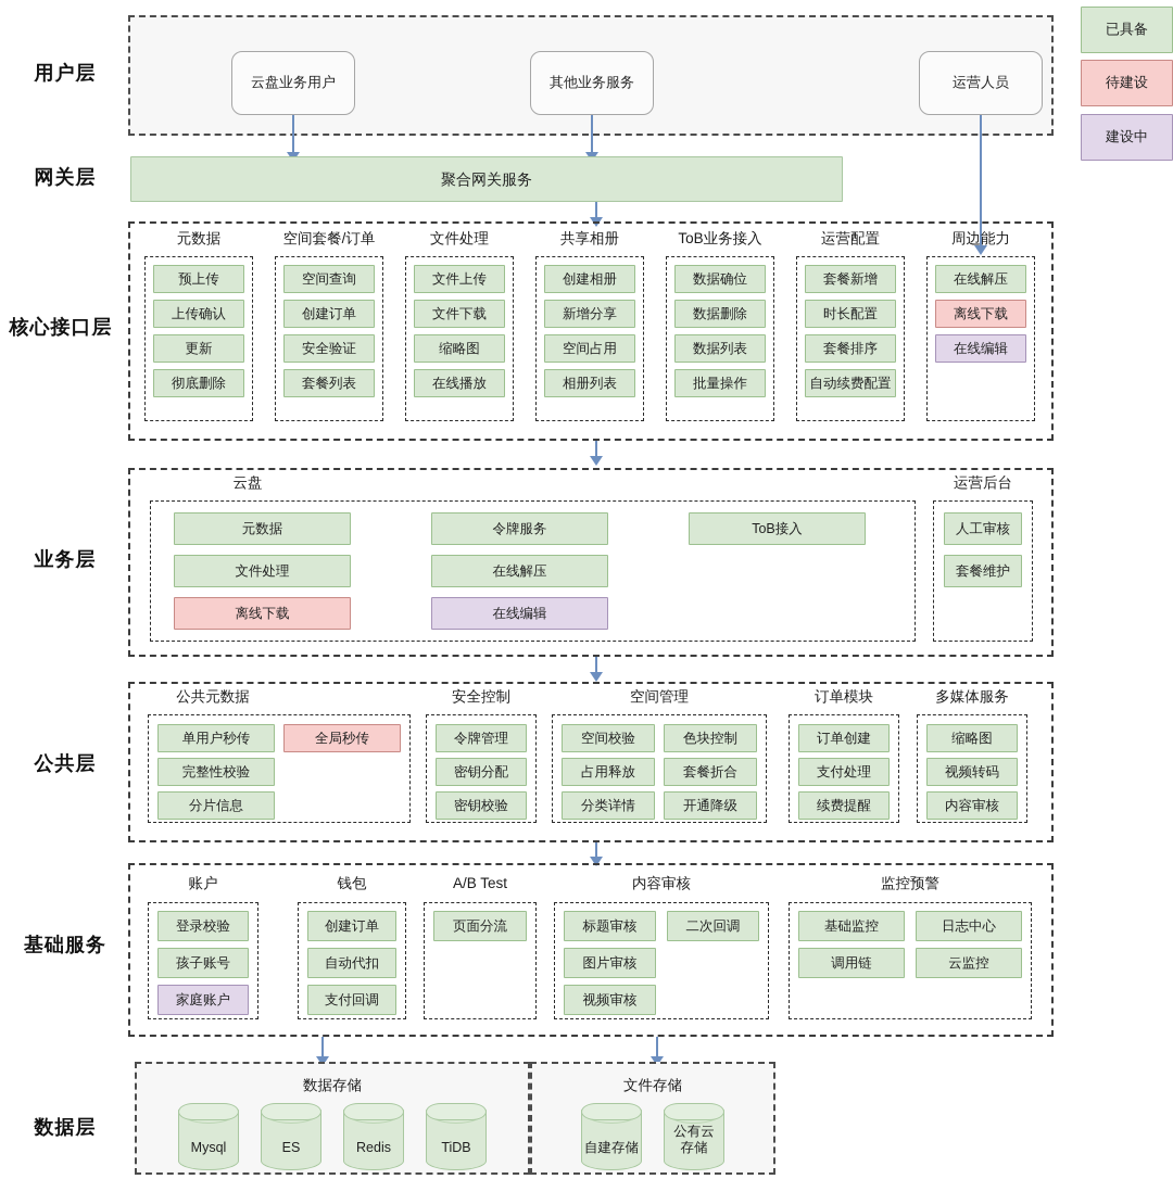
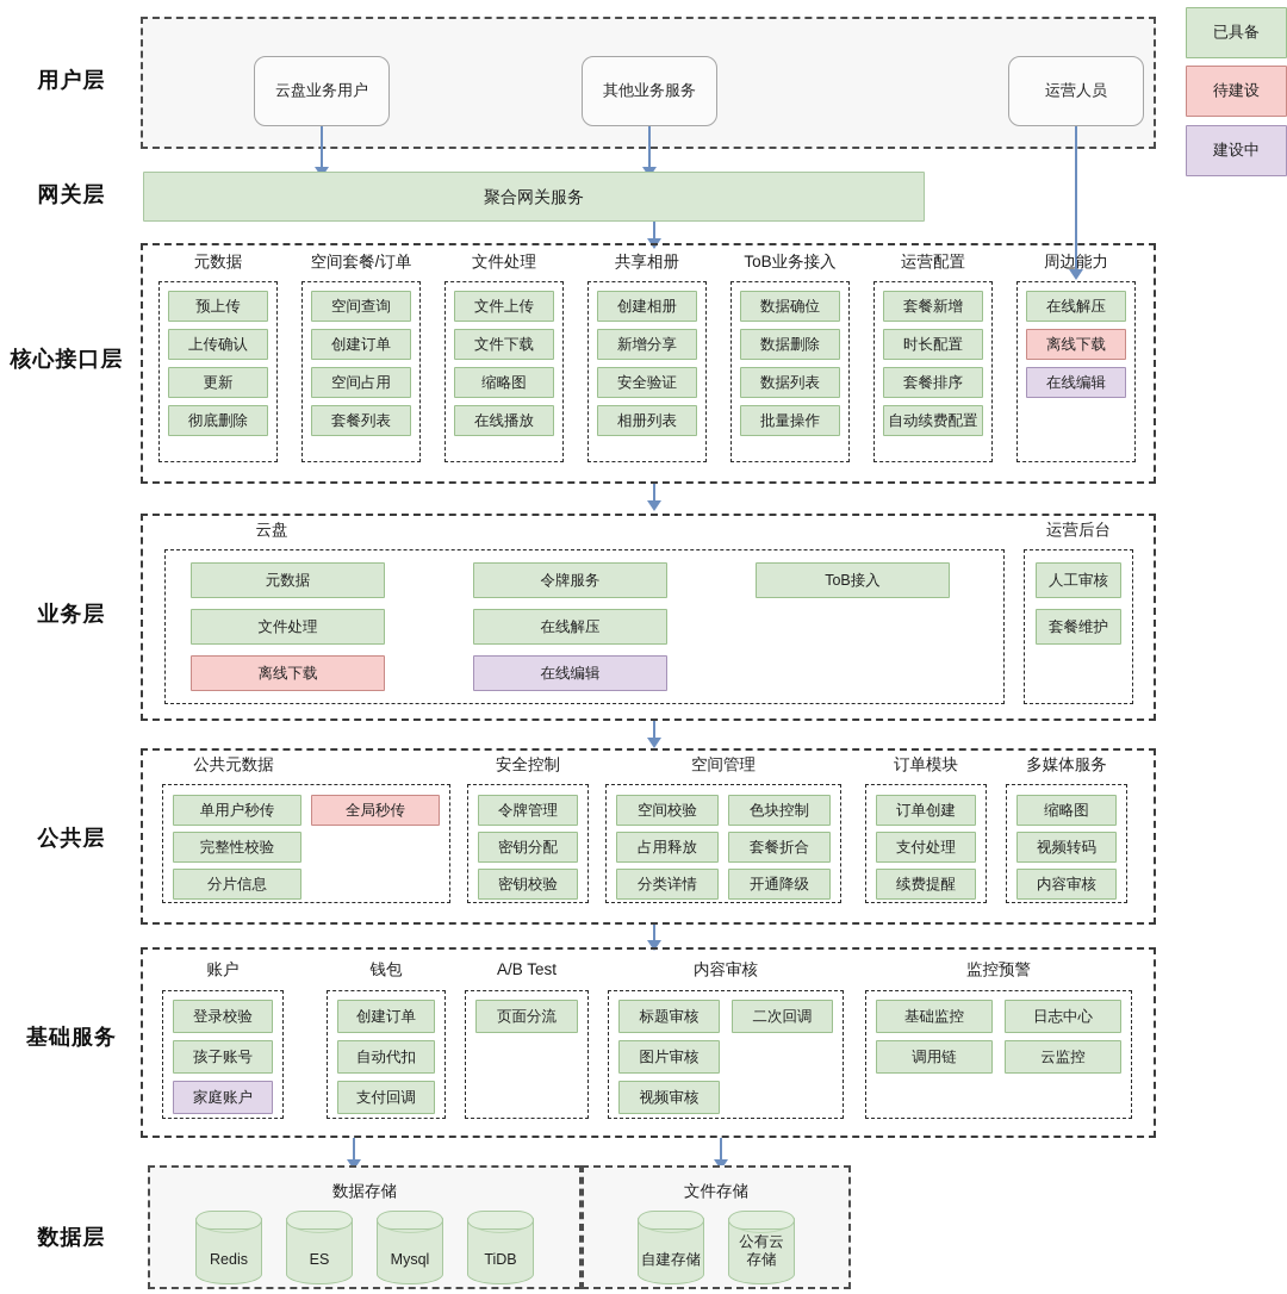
  已具备
  待建设
  建设中
  用户层
  网关层
  核心接口层
  业务层
  公共层
  基础服务
  数据层
  云盘业务用户
  其他业务服务
  运营人员
  聚合网关服务
  元数据
  预上传
  上传确认
  更新
  彻底删除
  空间套餐/订单
  空间查询
  创建订单
- 安全验证
+ 空间占用
  套餐列表
  文件处理
  文件上传
  文件下载
  缩略图
  在线播放
  共享相册
  创建相册
  新增分享
- 空间占用
+ 安全验证
  相册列表
  ToB业务接入
  数据确位
  数据删除
  数据列表
  批量操作
  运营配置
  套餐新增
  时长配置
  套餐排序
  自动续费配置
  周边能力
  在线解压
  离线下载
  在线编辑
  云盘
  元数据
  文件处理
  离线下载
  令牌服务
  在线解压
  在线编辑
  ToB接入
  运营后台
  人工审核
  套餐维护
  公共元数据
  单用户秒传
  完整性校验
  分片信息
  全局秒传
  安全控制
  令牌管理
  密钥分配
  密钥校验
  空间管理
  空间校验
  占用释放
  分类详情
  色块控制
  套餐折合
  开通降级
  订单模块
  订单创建
  支付处理
  续费提醒
  多媒体服务
  缩略图
  视频转码
  内容审核
  账户
  登录校验
  孩子账号
  家庭账户
  钱包
  创建订单
  自动代扣
  支付回调
  A/B Test
  页面分流
  内容审核
  标题审核
  图片审核
  视频审核
  二次回调
  监控预警
  基础监控
  调用链
  日志中心
  云监控
  数据存储
- Mysql
+ Redis
  ES
- Redis
+ Mysql
  TiDB
  文件存储
  自建存储
  公有云
  存储
